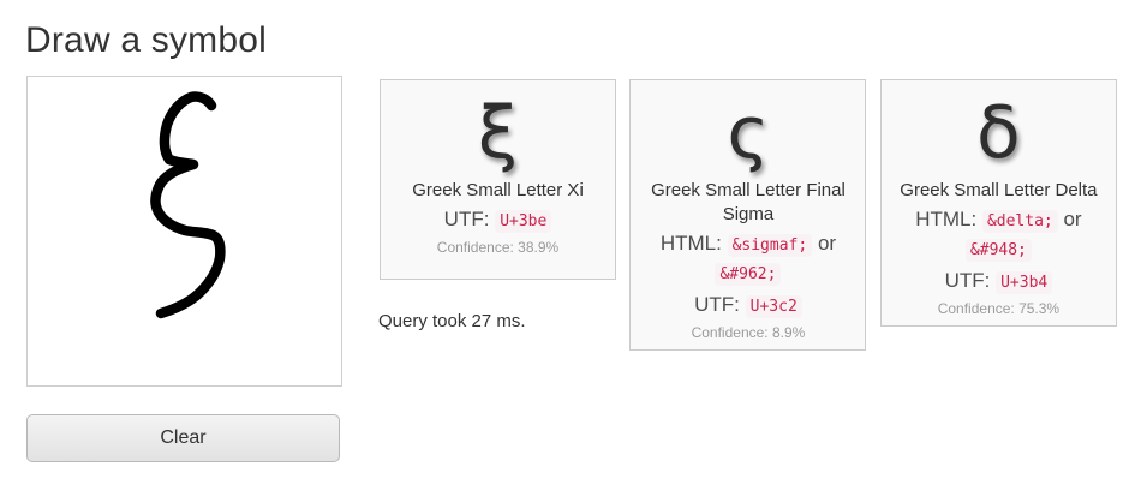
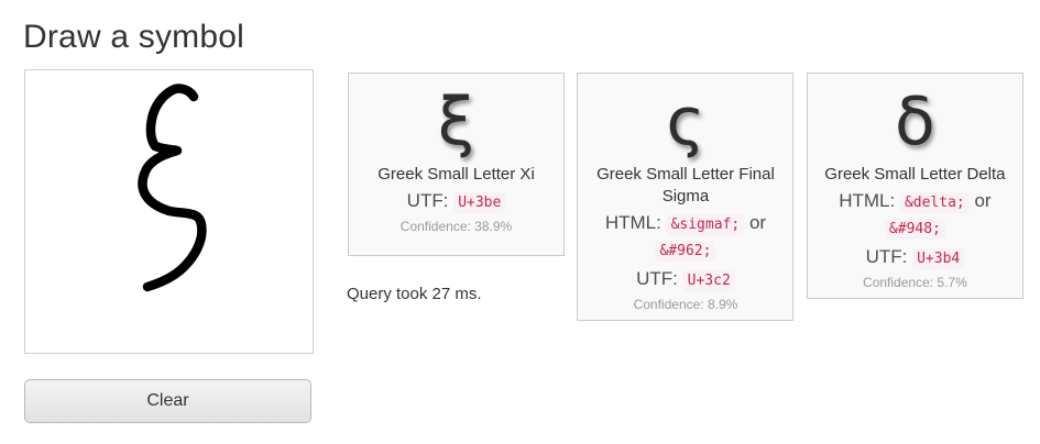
  Draw a symbol
  Clear
  ξ
  Greek Small Letter Xi
  UTF: U+3be
  Confidence: 38.9%
  ς
  Greek Small Letter Final Sigma
  HTML: &sigmaf; or &#962;
  UTF: U+3c2
  Confidence: 8.9%
  δ
  Greek Small Letter Delta
  HTML: &delta; or &#948;
  UTF: U+3b4
- Confidence: 75.3%
+ Confidence: 5.7%
  Query took 27 ms.
